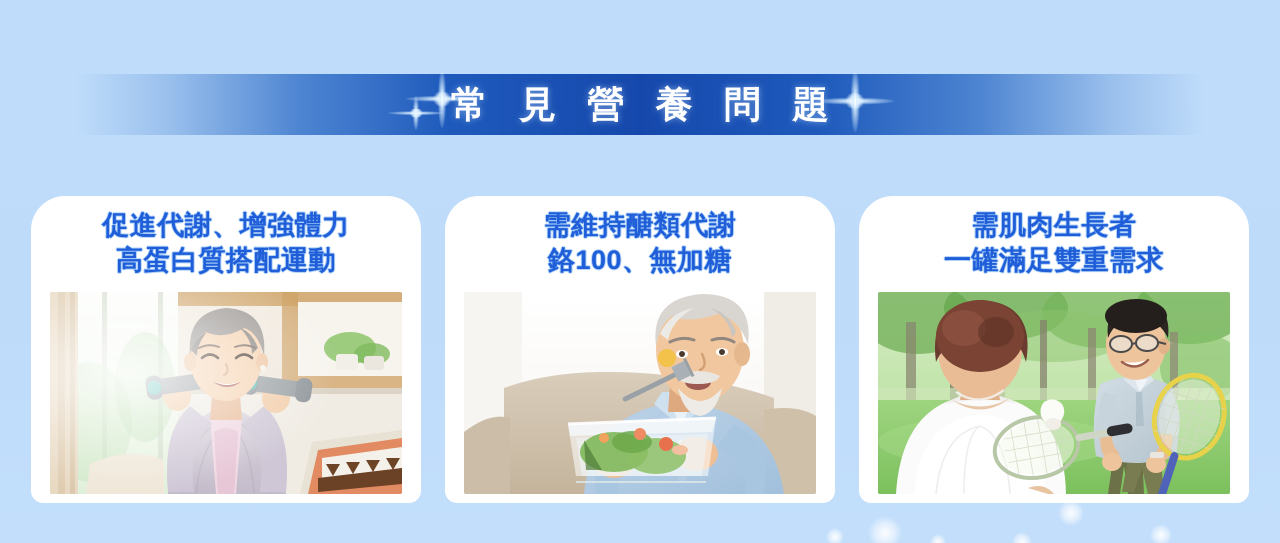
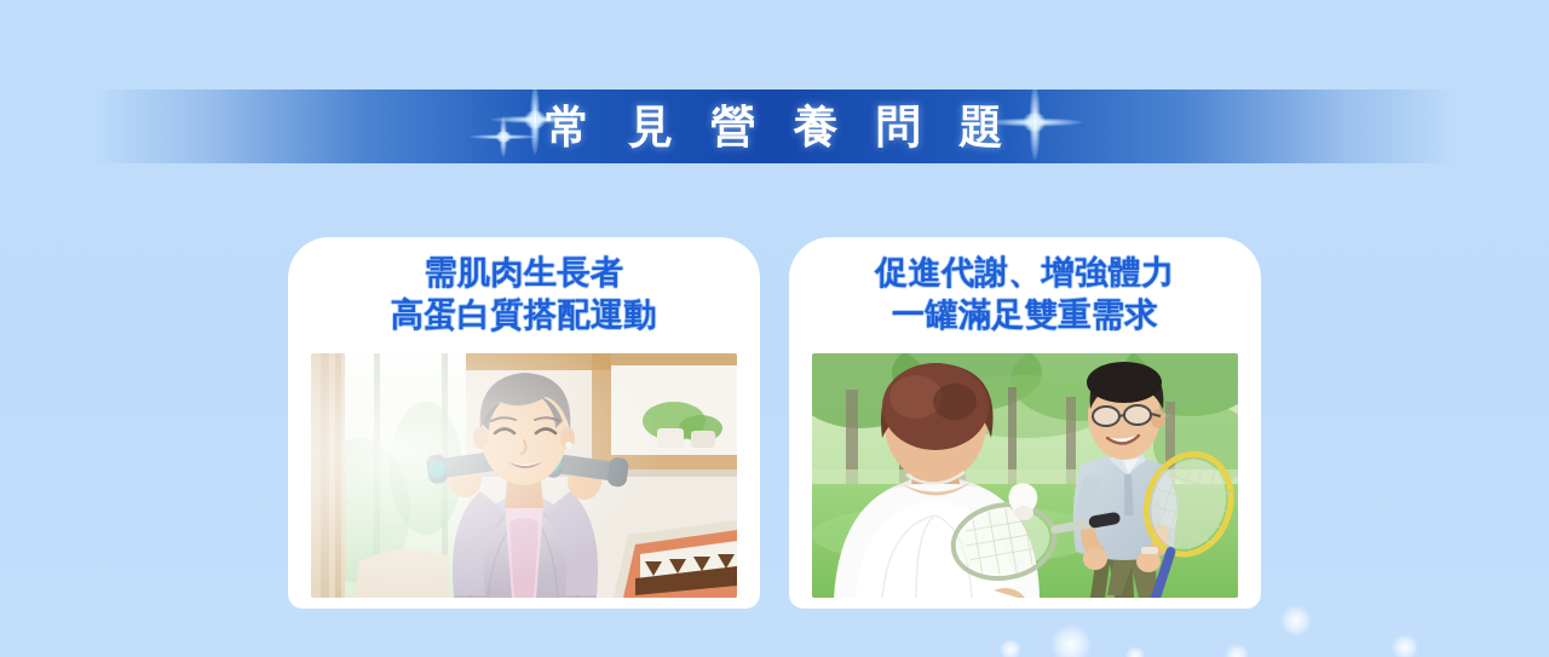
  常 見 營 養 問 題
- 促進代謝、增強體力
+ 需肌肉生長者
  高蛋白質搭配運動
- 需維持醣類代謝
- 鉻100、無加糖
- 需肌肉生長者
+ 促進代謝、增強體力
  一罐滿足雙重需求
